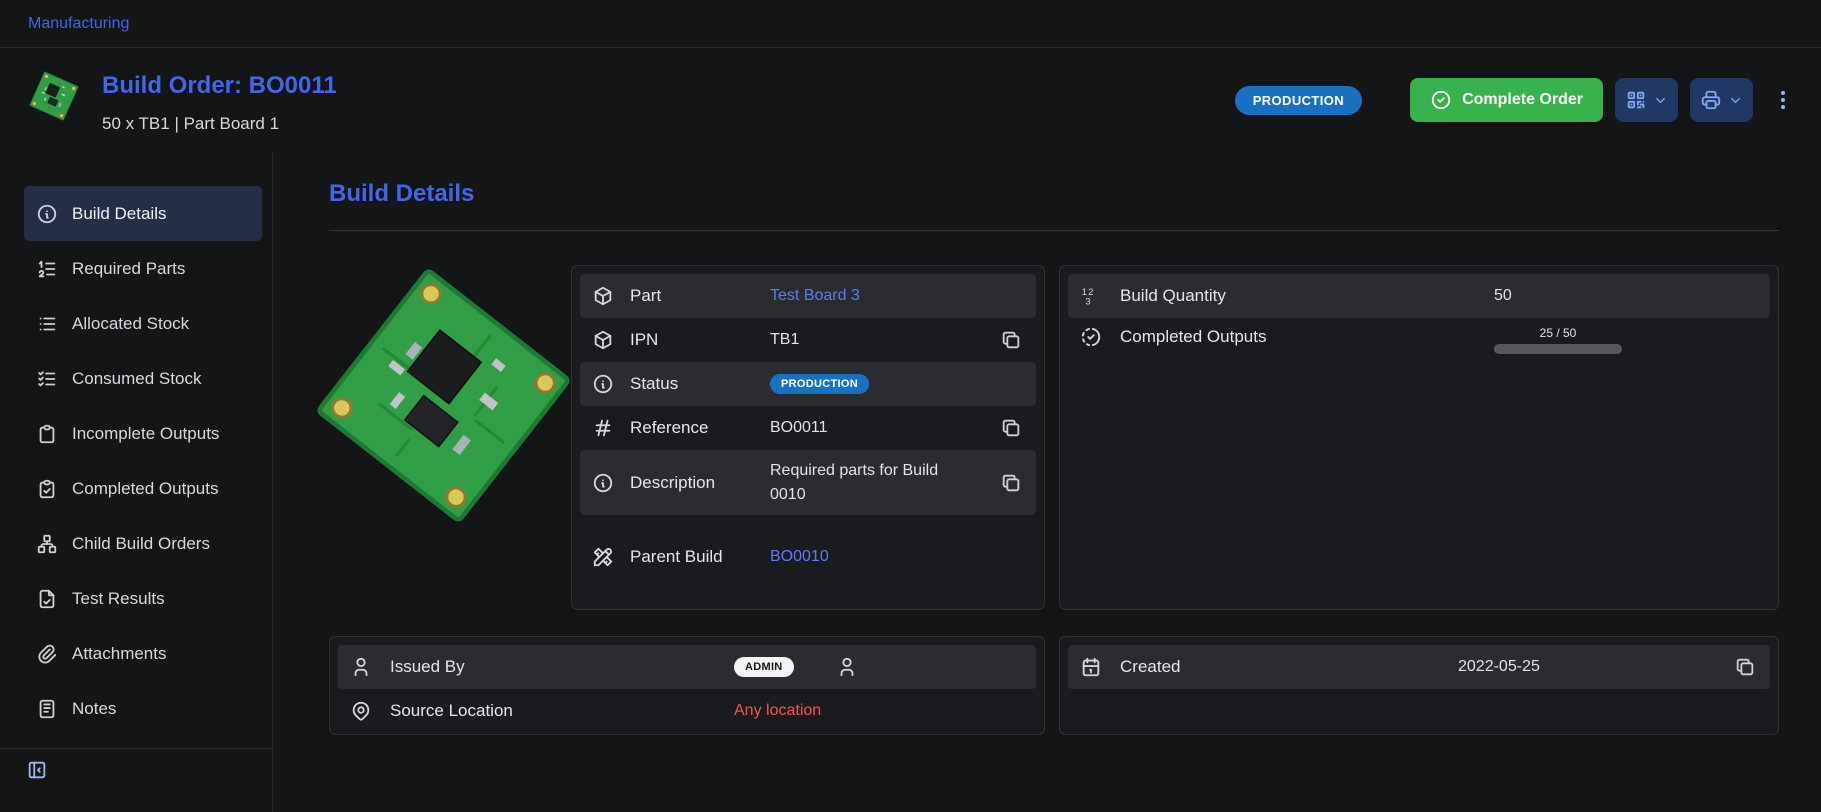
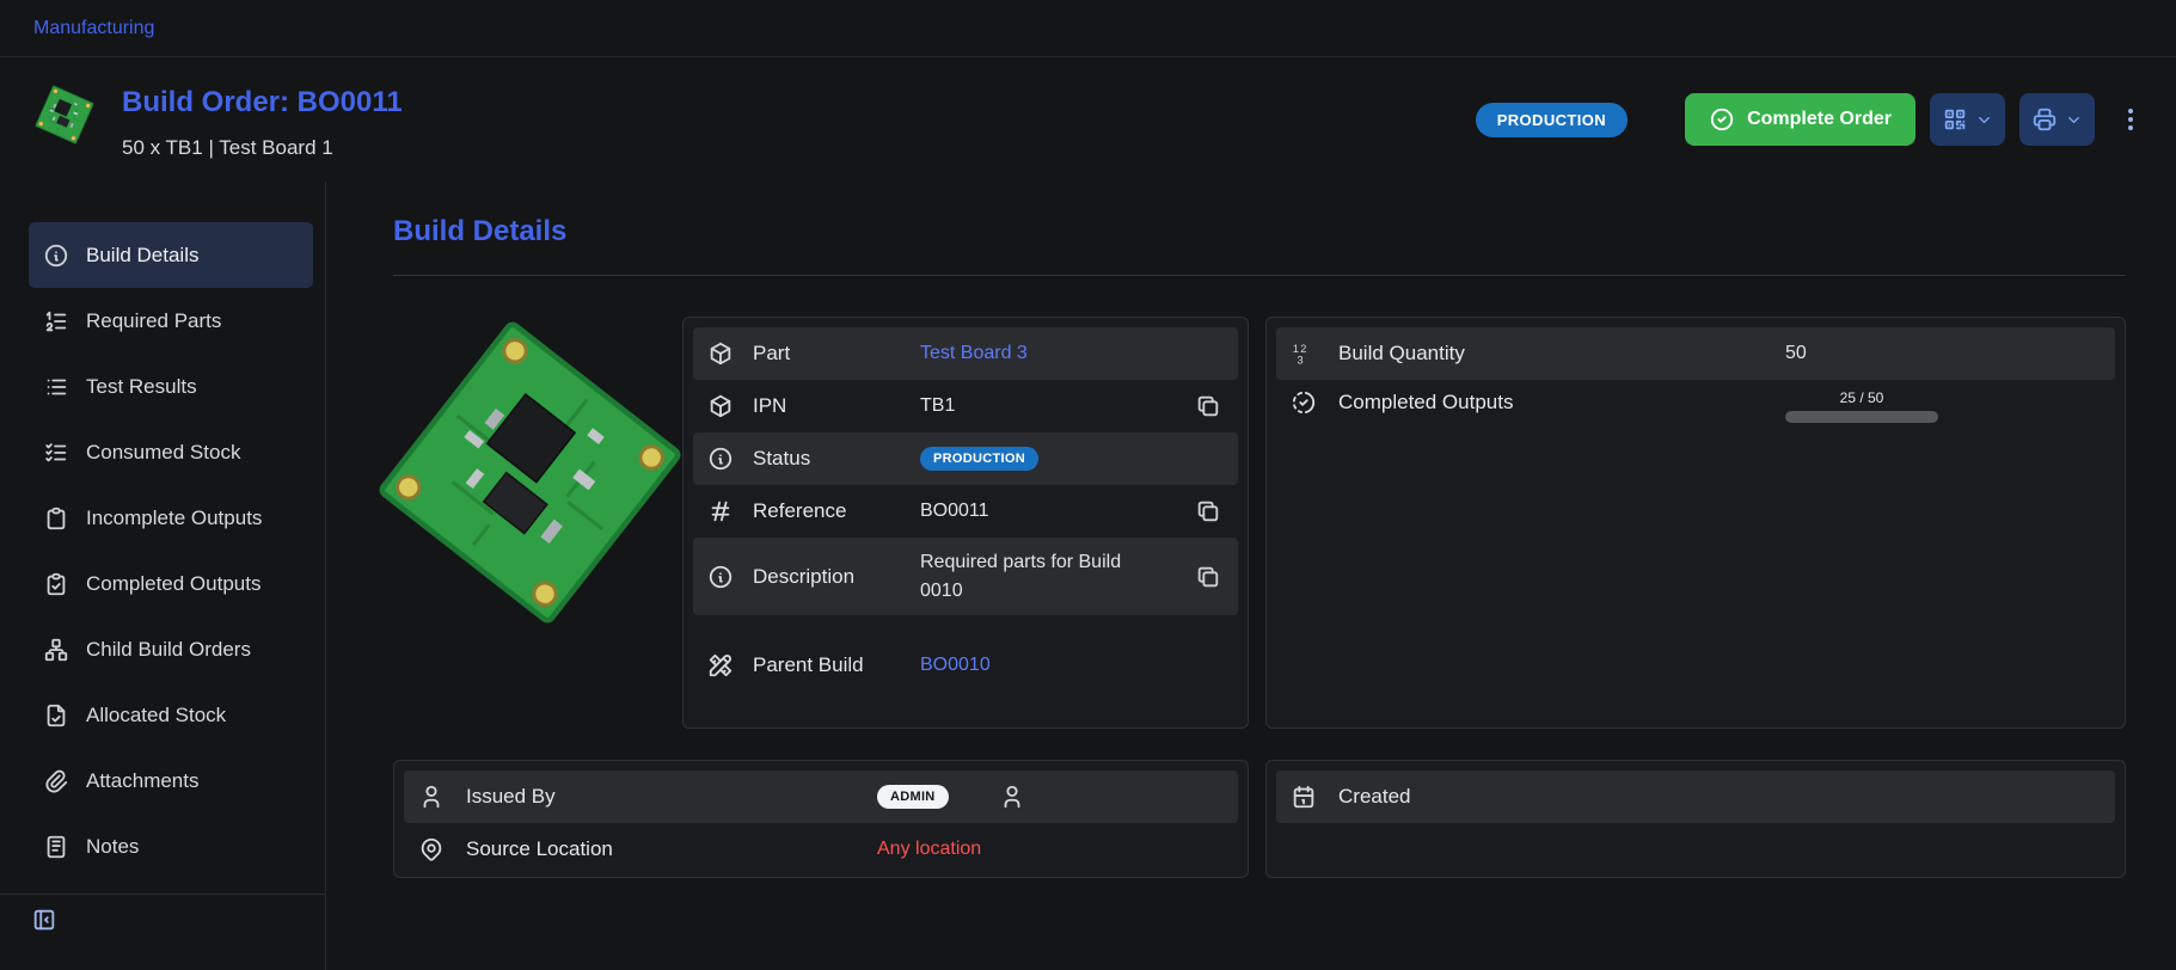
  Manufacturing
  Build Order: BO0011
- 50 x TB1 | Part Board 1
+ 50 x TB1 | Test Board 1
  PRODUCTION
  Complete Order
  Build Details
  Required Parts
- Allocated Stock
+ Test Results
  Consumed Stock
  Incomplete Outputs
  Completed Outputs
  Child Build Orders
- Test Results
+ Allocated Stock
  Attachments
  Notes
  Build Details
  Part
  Test Board 3
  IPN
  TB1
  Status
  PRODUCTION
  Reference
  BO0011
  Description
  Required parts for Build 0010
  Parent Build
  BO0010
  1
  2
  3
  Build Quantity
  50
  Completed Outputs
  25 / 50
  Issued By
  ADMIN
  Source Location
  Any location
  Created
- 2022-05-25
